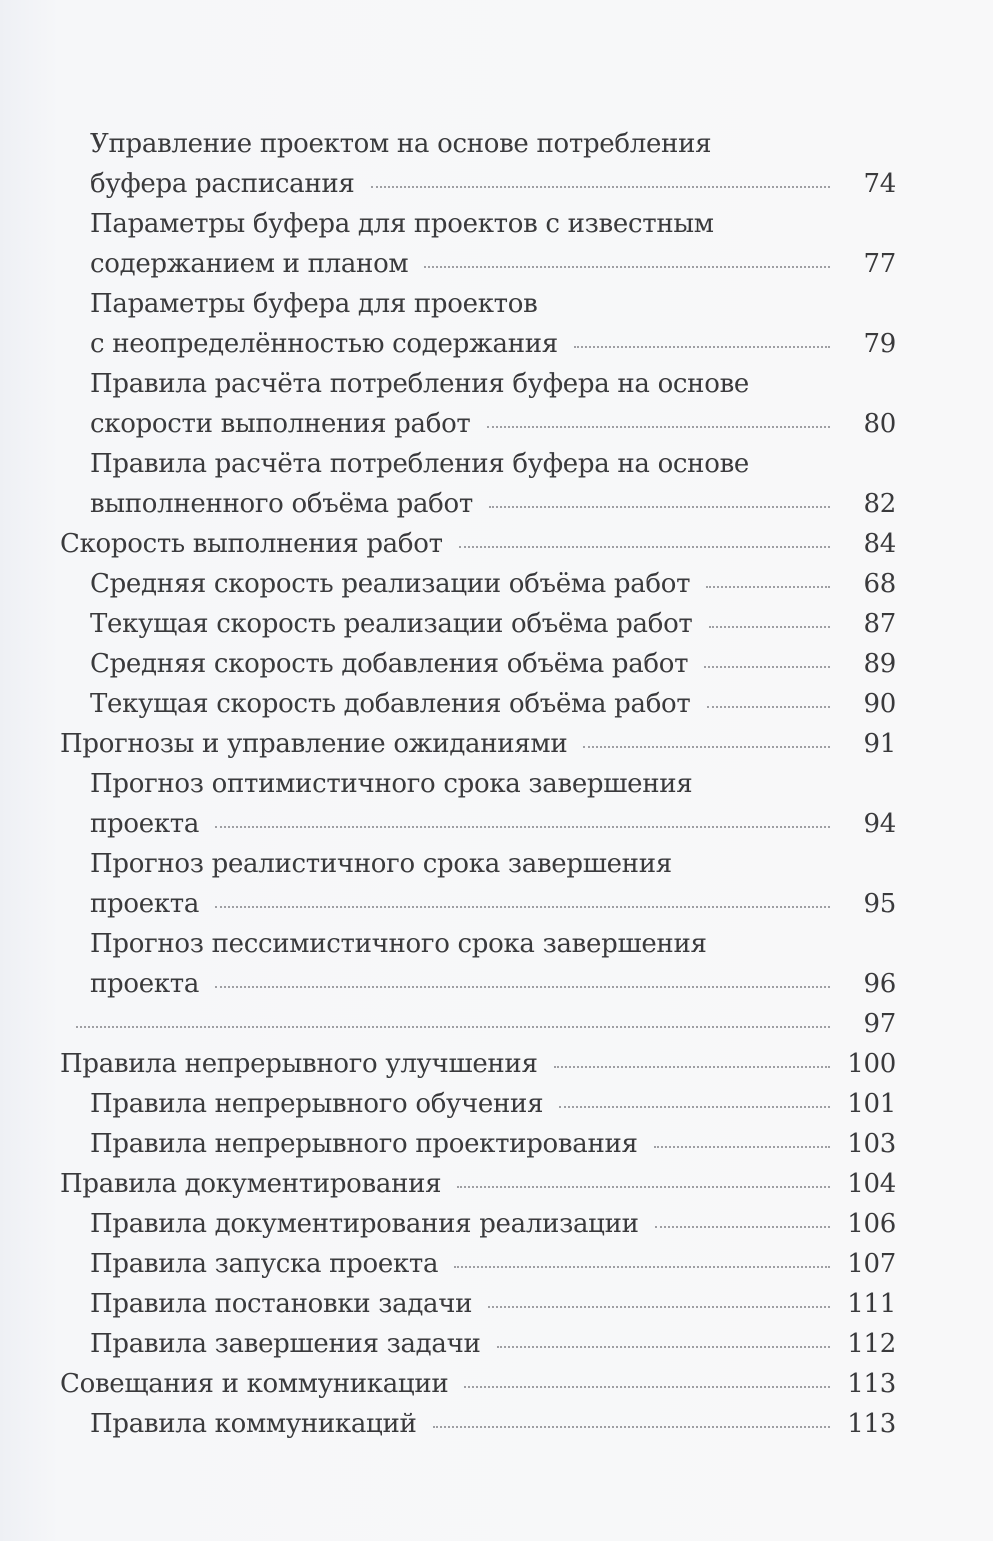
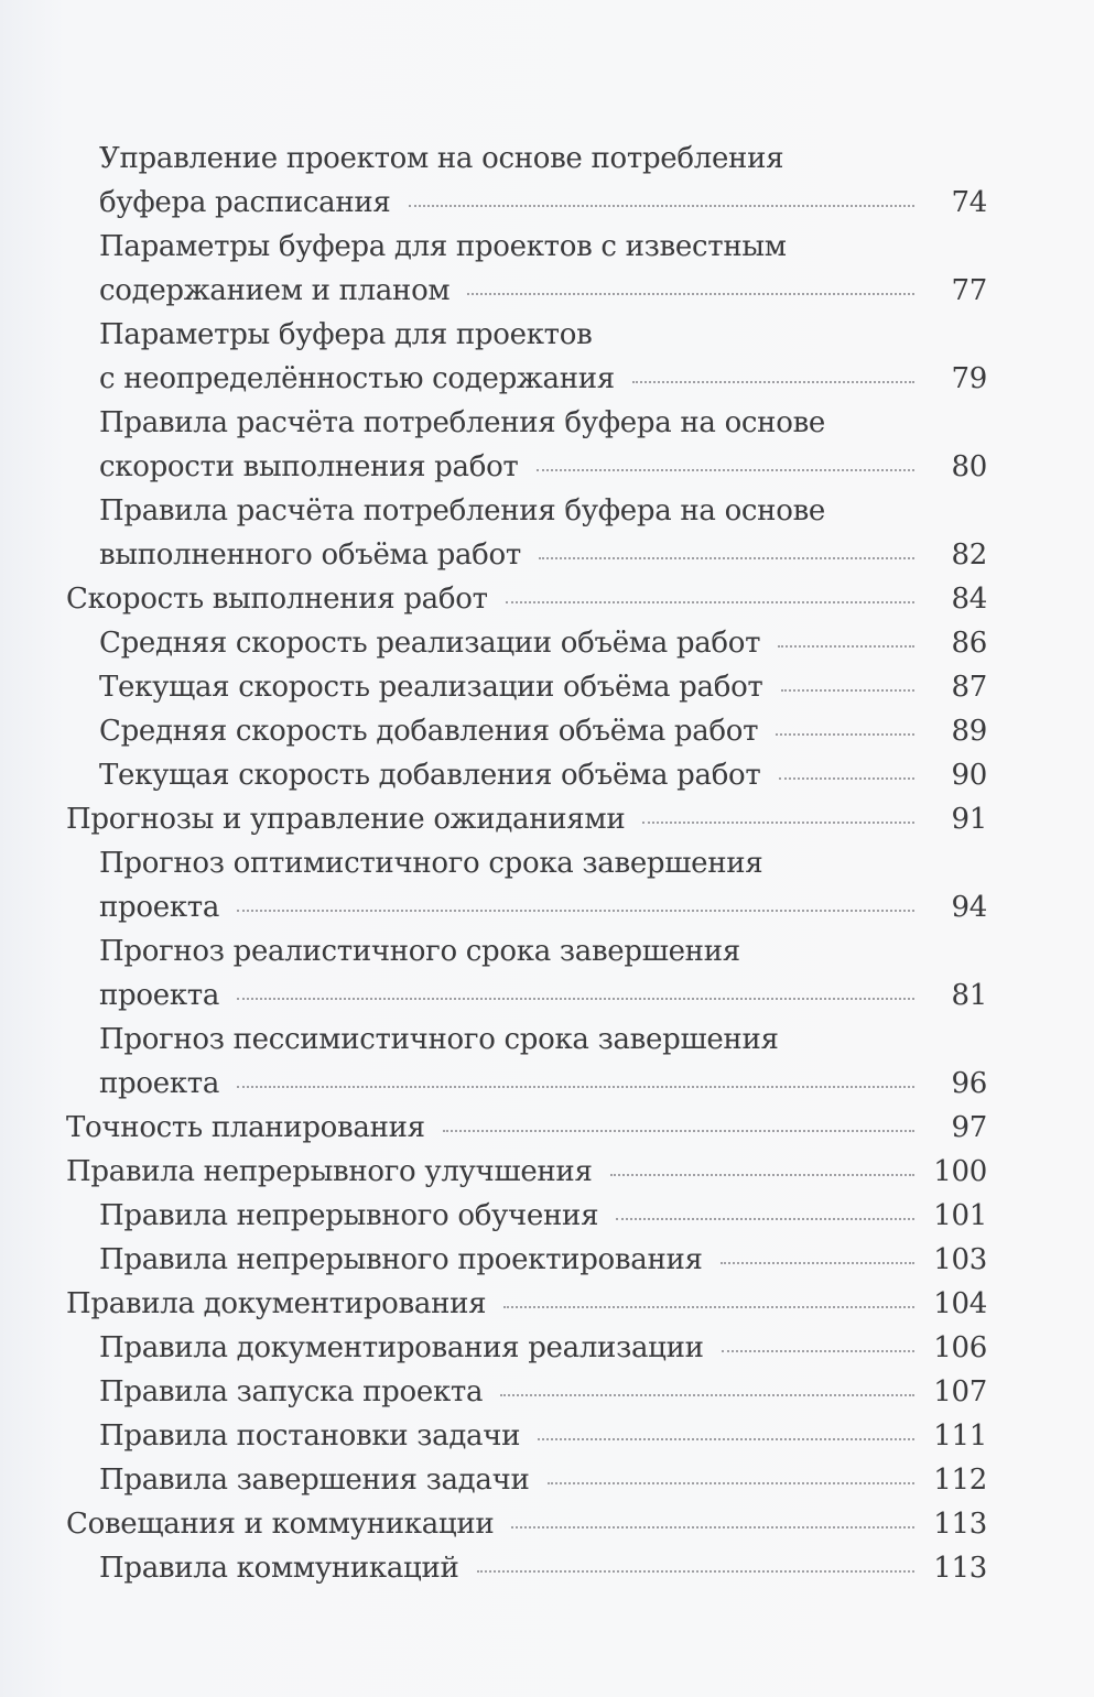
  Управление проектом на основе потребления
  буфера расписания
  74
  Параметры буфера для проектов с известным
  содержанием и планом
  77
  Параметры буфера для проектов
  с неопределённостью содержания
  79
  Правила расчёта потребления буфера на основе
  скорости выполнения работ
  80
  Правила расчёта потребления буфера на основе
  выполненного объёма работ
  82
  Скорость выполнения работ
  84
  Средняя скорость реализации объёма работ
- 68
+ 86
  Текущая скорость реализации объёма работ
  87
  Средняя скорость добавления объёма работ
  89
  Текущая скорость добавления объёма работ
  90
  Прогнозы и управление ожиданиями
  91
  Прогноз оптимистичного срока завершения
  проекта
  94
  Прогноз реалистичного срока завершения
  проекта
- 95
+ 81
  Прогноз пессимистичного срока завершения
  проекта
  96
+ Точность планирования
  97
  Правила непрерывного улучшения
  100
  Правила непрерывного обучения
  101
  Правила непрерывного проектирования
  103
  Правила документирования
  104
  Правила документирования реализации
  106
  Правила запуска проекта
  107
  Правила постановки задачи
  111
  Правила завершения задачи
  112
  Совещания и коммуникации
  113
  Правила коммуникаций
  113
